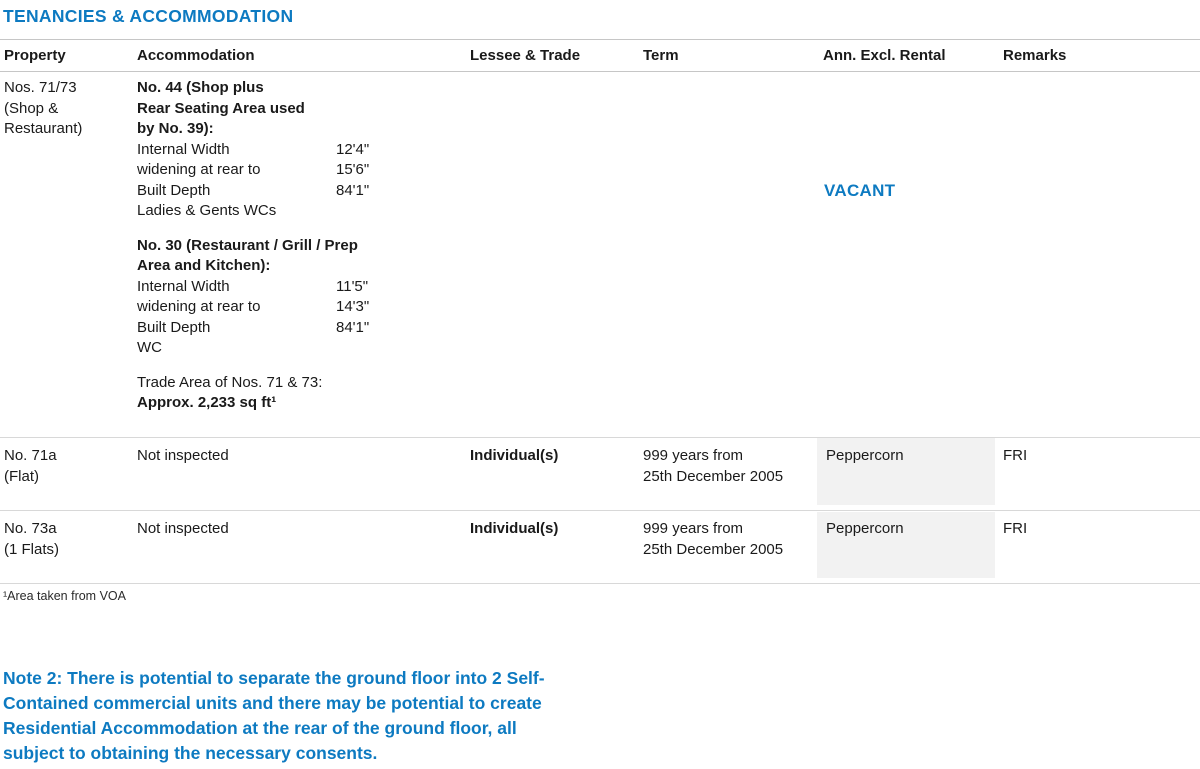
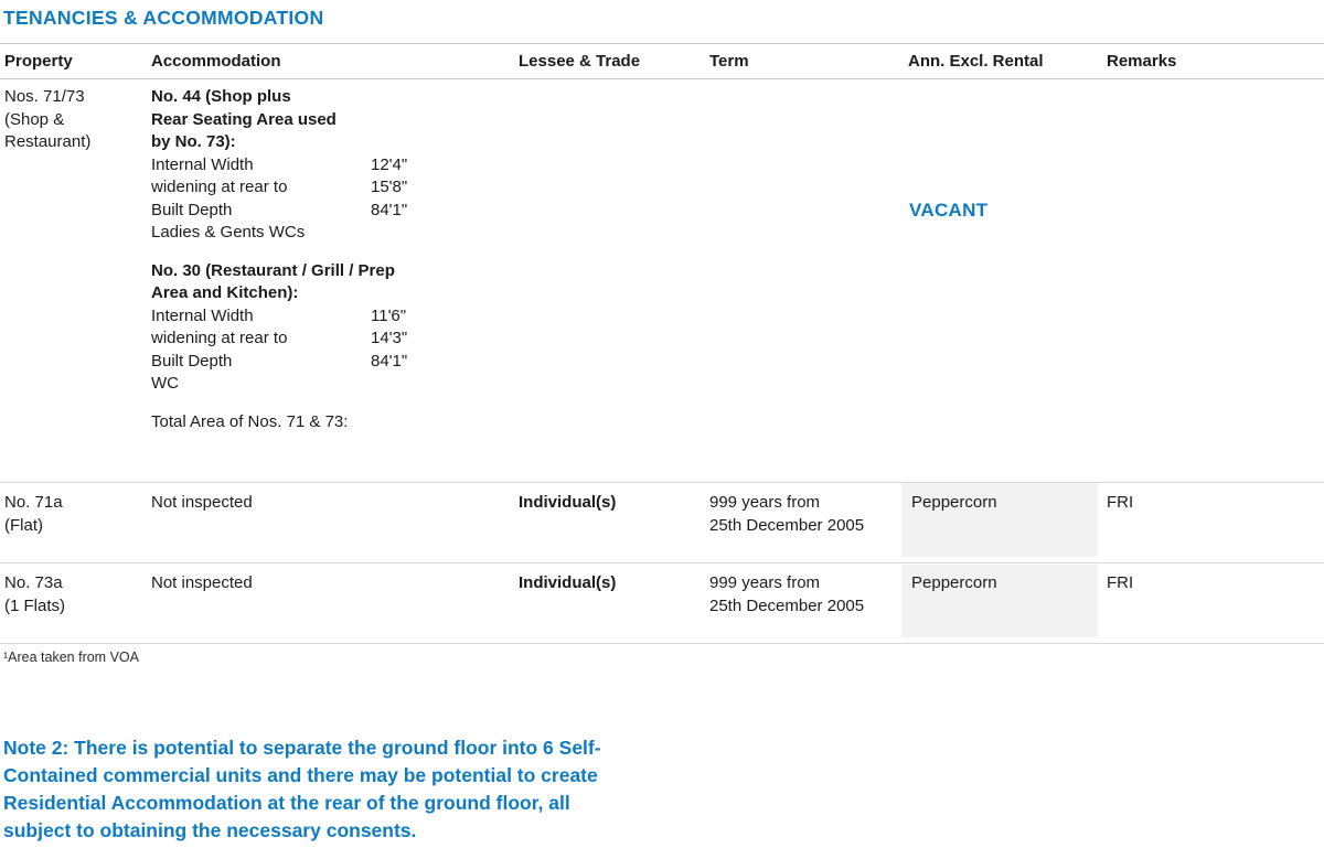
  TENANCIES & ACCOMMODATION
  Property
  Accommodation
  Lessee & Trade
  Term
  Ann. Excl. Rental
  Remarks
  Nos. 71/73
  (Shop &
  Restaurant)
  No. 44 (Shop plus
  Rear Seating Area used
- by No. 39):
+ by No. 73):
  Internal Width
  12'4"
  widening at rear to
- 15'6"
+ 15'8"
  Built Depth
  84'1"
  Ladies & Gents WCs
  No. 30 (Restaurant / Grill / Prep
  Area and Kitchen):
  Internal Width
- 11'5"
+ 11'6"
  widening at rear to
  14'3"
  Built Depth
  84'1"
  WC
- Trade Area of Nos. 71 & 73:
+ Total Area of Nos. 71 & 73:
- Approx. 2,233 sq ft¹
  VACANT
  No. 71a
  (Flat)
  Not inspected
  Individual(s)
  999 years from
  25th December 2005
  Peppercorn
  FRI
  No. 73a
  (1 Flats)
  Not inspected
  Individual(s)
  999 years from
  25th December 2005
  Peppercorn
  FRI
  ¹Area taken from VOA
- Note 2: There is potential to separate the ground floor into 2 Self-
+ Note 2: There is potential to separate the ground floor into 6 Self-
  Contained commercial units and there may be potential to create
  Residential Accommodation at the rear of the ground floor, all
  subject to obtaining the necessary consents.
